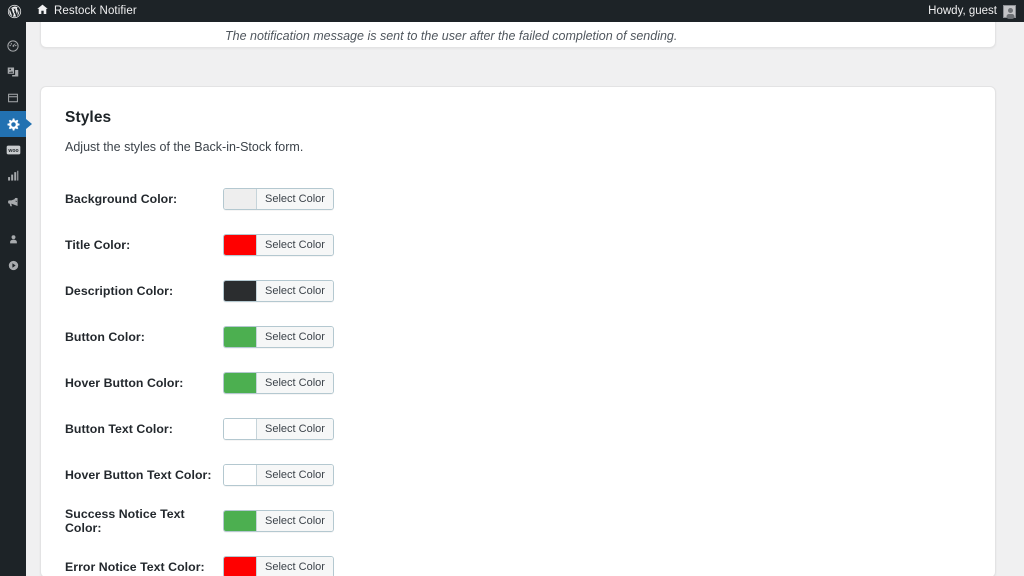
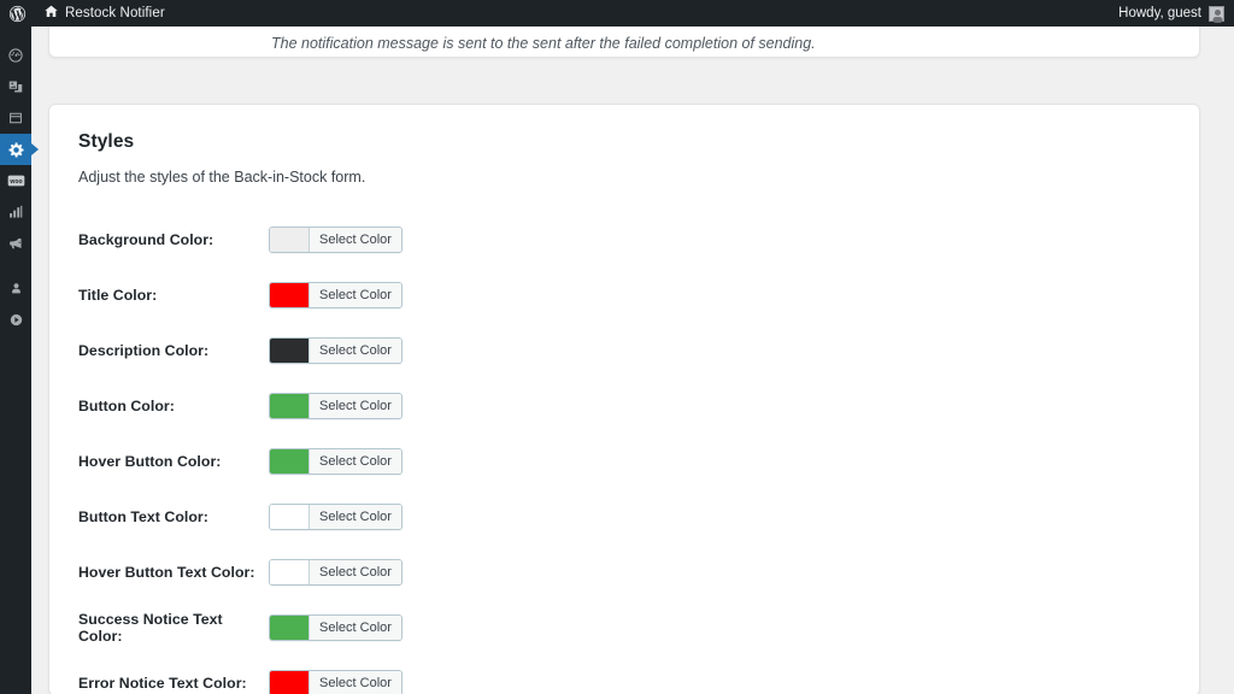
  Restock Notifier
  Howdy, guest
- The notification message is sent to the user after the failed completion of sending.
+ The notification message is sent to the sent after the failed completion of sending.
  Styles
  Adjust the styles of the Back-in-Stock form.
  Background Color:
  Select Color
  Title Color:
  Select Color
  Description Color:
  Select Color
  Button Color:
  Select Color
  Hover Button Color:
  Select Color
  Button Text Color:
  Select Color
  Hover Button Text Color:
  Select Color
  Success Notice Text Color:
  Select Color
  Error Notice Text Color:
  Select Color
